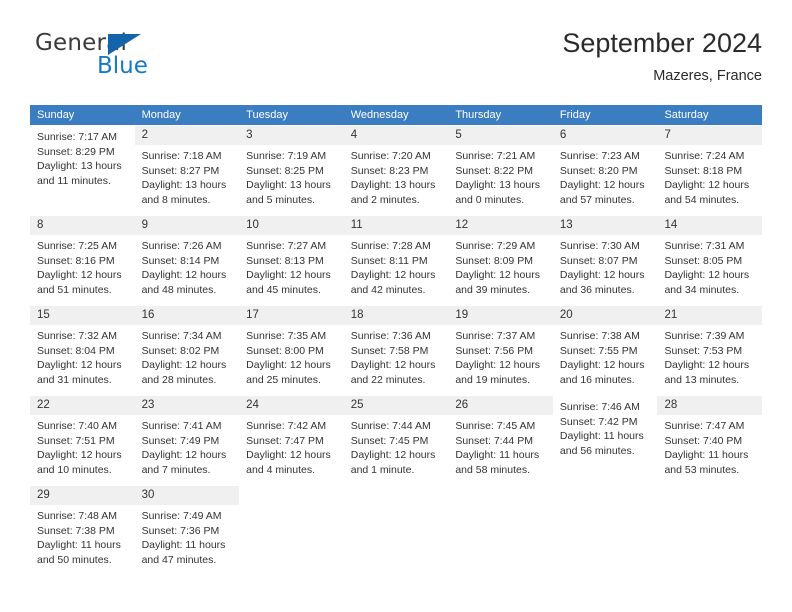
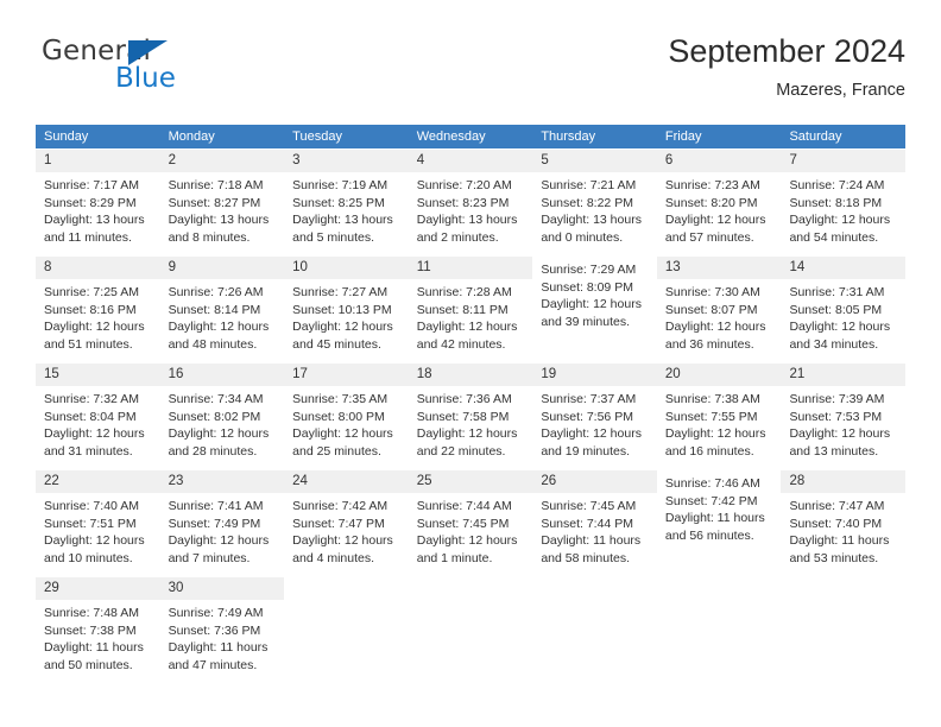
  General
  Blue
  September 2024
  Mazeres, France
  Sunday
  Monday
  Tuesday
  Wednesday
  Thursday
  Friday
  Saturday
+ 1
  Sunrise: 7:17 AM
  Sunset: 8:29 PM
  Daylight: 13 hours
  and 11 minutes.
  2
  Sunrise: 7:18 AM
  Sunset: 8:27 PM
  Daylight: 13 hours
  and 8 minutes.
  3
  Sunrise: 7:19 AM
  Sunset: 8:25 PM
  Daylight: 13 hours
  and 5 minutes.
  4
  Sunrise: 7:20 AM
  Sunset: 8:23 PM
  Daylight: 13 hours
  and 2 minutes.
  5
  Sunrise: 7:21 AM
  Sunset: 8:22 PM
  Daylight: 13 hours
  and 0 minutes.
  6
  Sunrise: 7:23 AM
  Sunset: 8:20 PM
  Daylight: 12 hours
  and 57 minutes.
  7
  Sunrise: 7:24 AM
  Sunset: 8:18 PM
  Daylight: 12 hours
  and 54 minutes.
  8
  Sunrise: 7:25 AM
  Sunset: 8:16 PM
  Daylight: 12 hours
  and 51 minutes.
  9
  Sunrise: 7:26 AM
  Sunset: 8:14 PM
  Daylight: 12 hours
  and 48 minutes.
  10
  Sunrise: 7:27 AM
- Sunset: 8:13 PM
+ Sunset: 10:13 PM
  Daylight: 12 hours
  and 45 minutes.
  11
  Sunrise: 7:28 AM
  Sunset: 8:11 PM
  Daylight: 12 hours
  and 42 minutes.
- 12
  Sunrise: 7:29 AM
  Sunset: 8:09 PM
  Daylight: 12 hours
  and 39 minutes.
  13
  Sunrise: 7:30 AM
  Sunset: 8:07 PM
  Daylight: 12 hours
  and 36 minutes.
  14
  Sunrise: 7:31 AM
  Sunset: 8:05 PM
  Daylight: 12 hours
  and 34 minutes.
  15
  Sunrise: 7:32 AM
  Sunset: 8:04 PM
  Daylight: 12 hours
  and 31 minutes.
  16
  Sunrise: 7:34 AM
  Sunset: 8:02 PM
  Daylight: 12 hours
  and 28 minutes.
  17
  Sunrise: 7:35 AM
  Sunset: 8:00 PM
  Daylight: 12 hours
  and 25 minutes.
  18
  Sunrise: 7:36 AM
  Sunset: 7:58 PM
  Daylight: 12 hours
  and 22 minutes.
  19
  Sunrise: 7:37 AM
  Sunset: 7:56 PM
  Daylight: 12 hours
  and 19 minutes.
  20
  Sunrise: 7:38 AM
  Sunset: 7:55 PM
  Daylight: 12 hours
  and 16 minutes.
  21
  Sunrise: 7:39 AM
  Sunset: 7:53 PM
  Daylight: 12 hours
  and 13 minutes.
  22
  Sunrise: 7:40 AM
  Sunset: 7:51 PM
  Daylight: 12 hours
  and 10 minutes.
  23
  Sunrise: 7:41 AM
  Sunset: 7:49 PM
  Daylight: 12 hours
  and 7 minutes.
  24
  Sunrise: 7:42 AM
  Sunset: 7:47 PM
  Daylight: 12 hours
  and 4 minutes.
  25
  Sunrise: 7:44 AM
  Sunset: 7:45 PM
  Daylight: 12 hours
  and 1 minute.
  26
  Sunrise: 7:45 AM
  Sunset: 7:44 PM
  Daylight: 11 hours
  and 58 minutes.
  Sunrise: 7:46 AM
  Sunset: 7:42 PM
  Daylight: 11 hours
  and 56 minutes.
  28
  Sunrise: 7:47 AM
  Sunset: 7:40 PM
  Daylight: 11 hours
  and 53 minutes.
  29
  Sunrise: 7:48 AM
  Sunset: 7:38 PM
  Daylight: 11 hours
  and 50 minutes.
  30
  Sunrise: 7:49 AM
  Sunset: 7:36 PM
  Daylight: 11 hours
  and 47 minutes.
